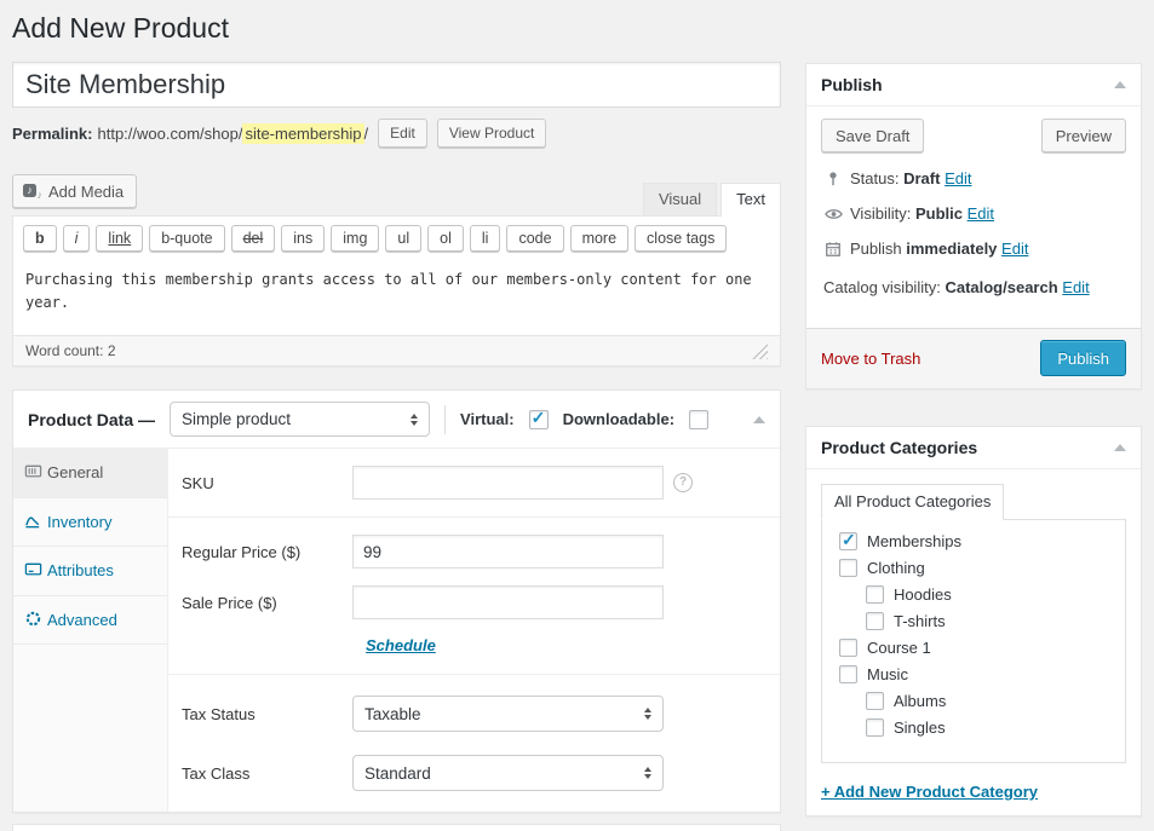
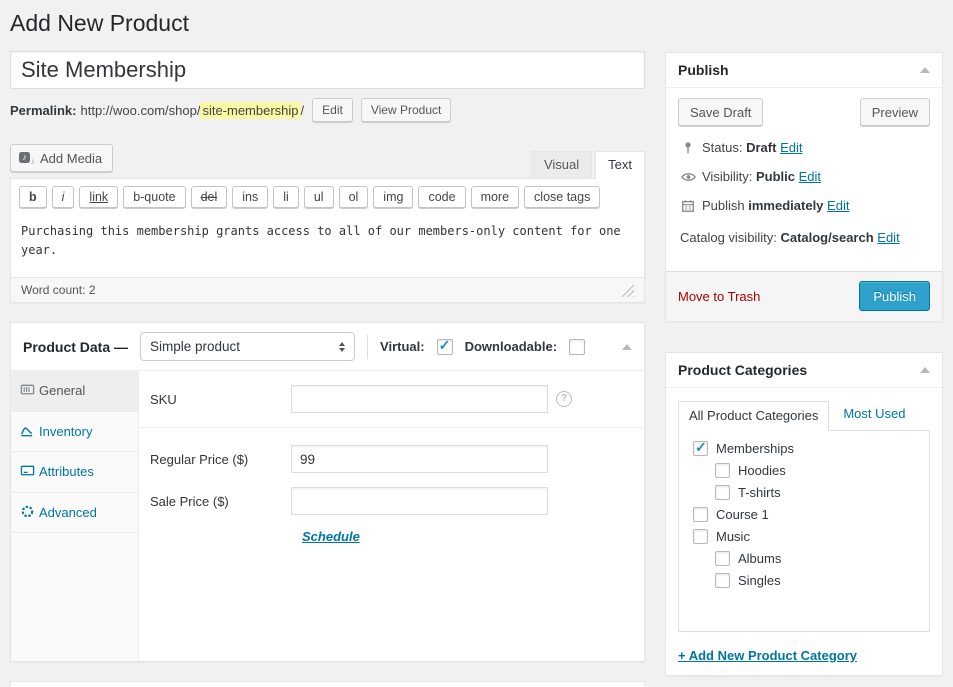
  Add New Product
  Site Membership
  Permalink:
  http://woo.com/shop/ site-membership /
  Edit
  View Product
  ♪
  ♪
  Add Media
  Visual
  Text
  b
  i
  link
  b-quote
  del
  ins
- img
+ li
  ul
  ol
- li
+ img
  code
  more
  close tags
  Purchasing this membership grants access to all of our members-only content for one year.
  Word count: 2
  Product Data —
  Simple product
  Virtual:
  Downloadable:
  General
  Inventory
  Attributes
  Advanced
  SKU
  ?
  Regular Price ($)
  99
  Sale Price ($)
  Schedule
- Tax Status
- Taxable
- Tax Class
- Standard
  Publish
  Save Draft
  Preview
  Status: Draft Edit
  Visibility: Public Edit
  Publish immediately Edit
  Catalog visibility: Catalog/search Edit
  Move to Trash
  Publish
  Product Categories
  All Product Categories
+ Most Used
  Memberships
- Clothing
  Hoodies
  T-shirts
  Course 1
  Music
  Albums
  Singles
  + Add New Product Category
